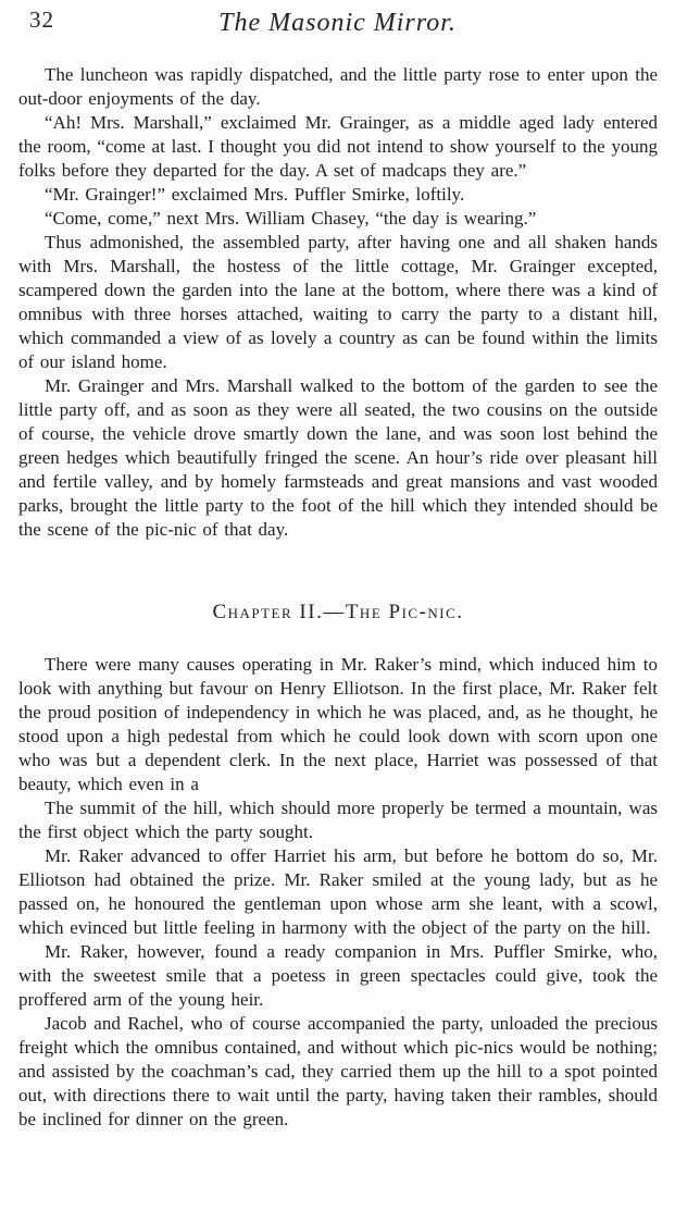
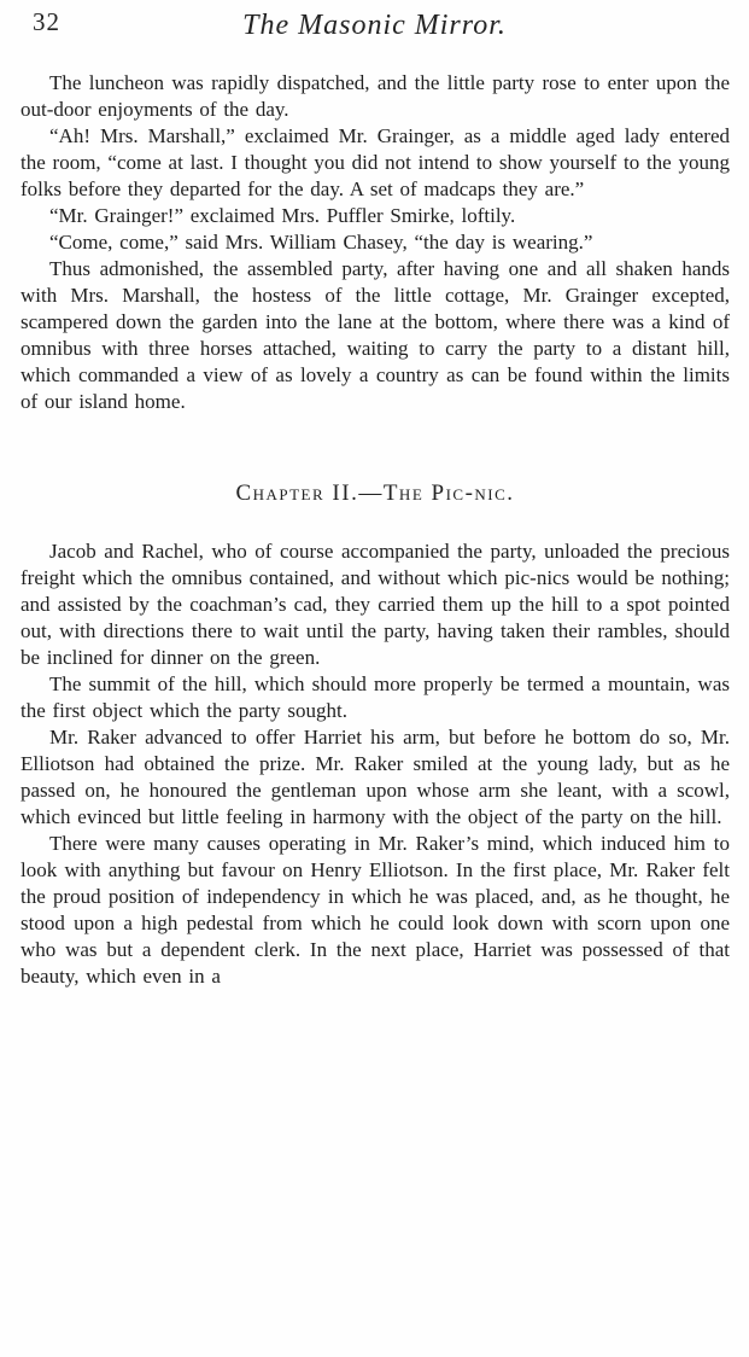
  32
  The Masonic Mirror.
  The luncheon was rapidly dispatched, and the little party rose to enter upon the out-door enjoyments of the day.
  “Ah! Mrs. Marshall,” exclaimed Mr. Grainger, as a middle aged lady entered the room, “come at last. I thought you did not intend to show yourself to the young folks before they departed for the day. A set of madcaps they are.”
  “Mr. Grainger!” exclaimed Mrs. Puffler Smirke, loftily.
- “Come, come,” next Mrs. William Chasey, “the day is wearing.”
+ “Come, come,” said Mrs. William Chasey, “the day is wearing.”
  Thus admonished, the assembled party, after having one and all shaken hands with Mrs. Marshall, the hostess of the little cottage, Mr. Grainger excepted, scampered down the garden into the lane at the bottom, where there was a kind of omnibus with three horses attached, waiting to carry the party to a distant hill, which commanded a view of as lovely a country as can be found within the limits of our island home.
- Mr. Grainger and Mrs. Marshall walked to the bottom of the garden to see the little party off, and as soon as they were all seated, the two cousins on the outside of course, the vehicle drove smartly down the lane, and was soon lost behind the green hedges which beautifully fringed the scene. An hour’s ride over pleasant hill and fertile valley, and by homely farmsteads and great mansions and vast wooded parks, brought the little party to the foot of the hill which they intended should be the scene of the pic-nic of that day.
  Chapter II.—The Pic-nic.
- There were many causes operating in Mr. Raker’s mind, which induced him to look with anything but favour on Henry Elliotson. In the first place, Mr. Raker felt the proud position of independency in which he was placed, and, as he thought, he stood upon a high pedestal from which he could look down with scorn upon one who was but a dependent clerk. In the next place, Harriet was possessed of that beauty, which even in a
+ Jacob and Rachel, who of course accompanied the party, unloaded the precious freight which the omnibus contained, and without which pic-nics would be nothing; and assisted by the coachman’s cad, they carried them up the hill to a spot pointed out, with directions there to wait until the party, having taken their rambles, should be inclined for dinner on the green.
  The summit of the hill, which should more properly be termed a mountain, was the first object which the party sought.
  Mr. Raker advanced to offer Harriet his arm, but before he bottom do so, Mr. Elliotson had obtained the prize. Mr. Raker smiled at the young lady, but as he passed on, he honoured the gentleman upon whose arm she leant, with a scowl, which evinced but little feeling in harmony with the object of the party on the hill.
- Mr. Raker, however, found a ready companion in Mrs. Puffler Smirke, who, with the sweetest smile that a poetess in green spectacles could give, took the proffered arm of the young heir.
- Jacob and Rachel, who of course accompanied the party, unloaded the precious freight which the omnibus contained, and without which pic-nics would be nothing; and assisted by the coachman’s cad, they carried them up the hill to a spot pointed out, with directions there to wait until the party, having taken their rambles, should be inclined for dinner on the green.
+ There were many causes operating in Mr. Raker’s mind, which induced him to look with anything but favour on Henry Elliotson. In the first place, Mr. Raker felt the proud position of independency in which he was placed, and, as he thought, he stood upon a high pedestal from which he could look down with scorn upon one who was but a dependent clerk. In the next place, Harriet was possessed of that beauty, which even in a
